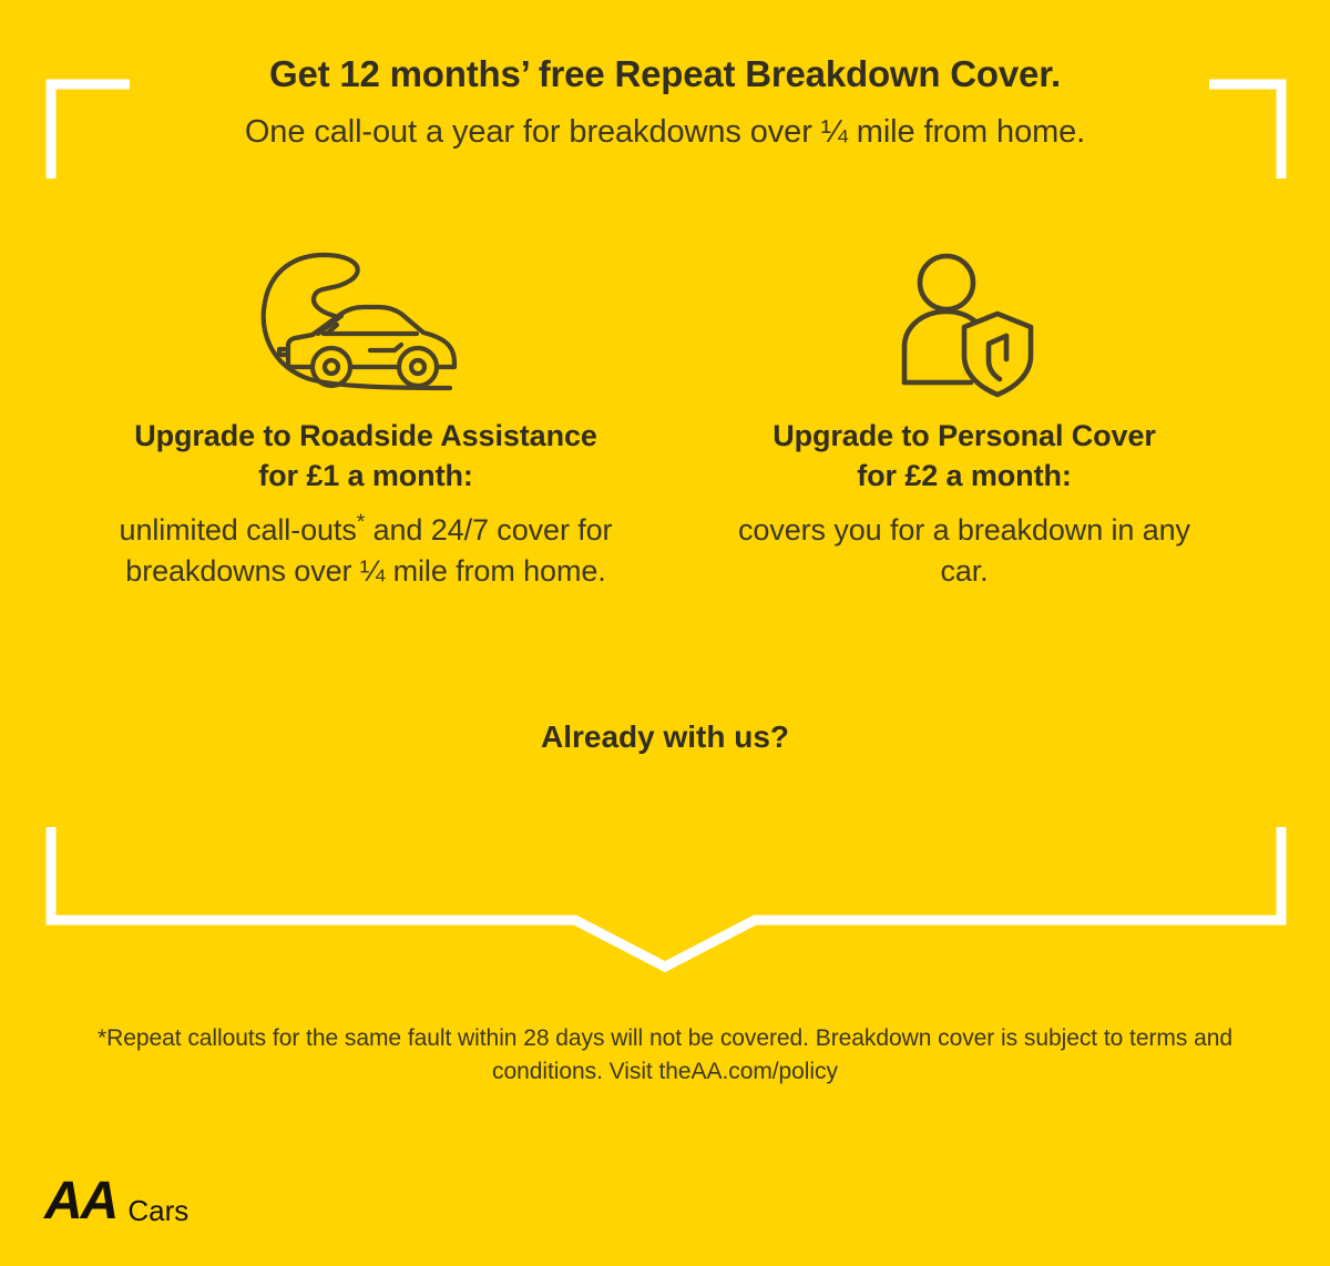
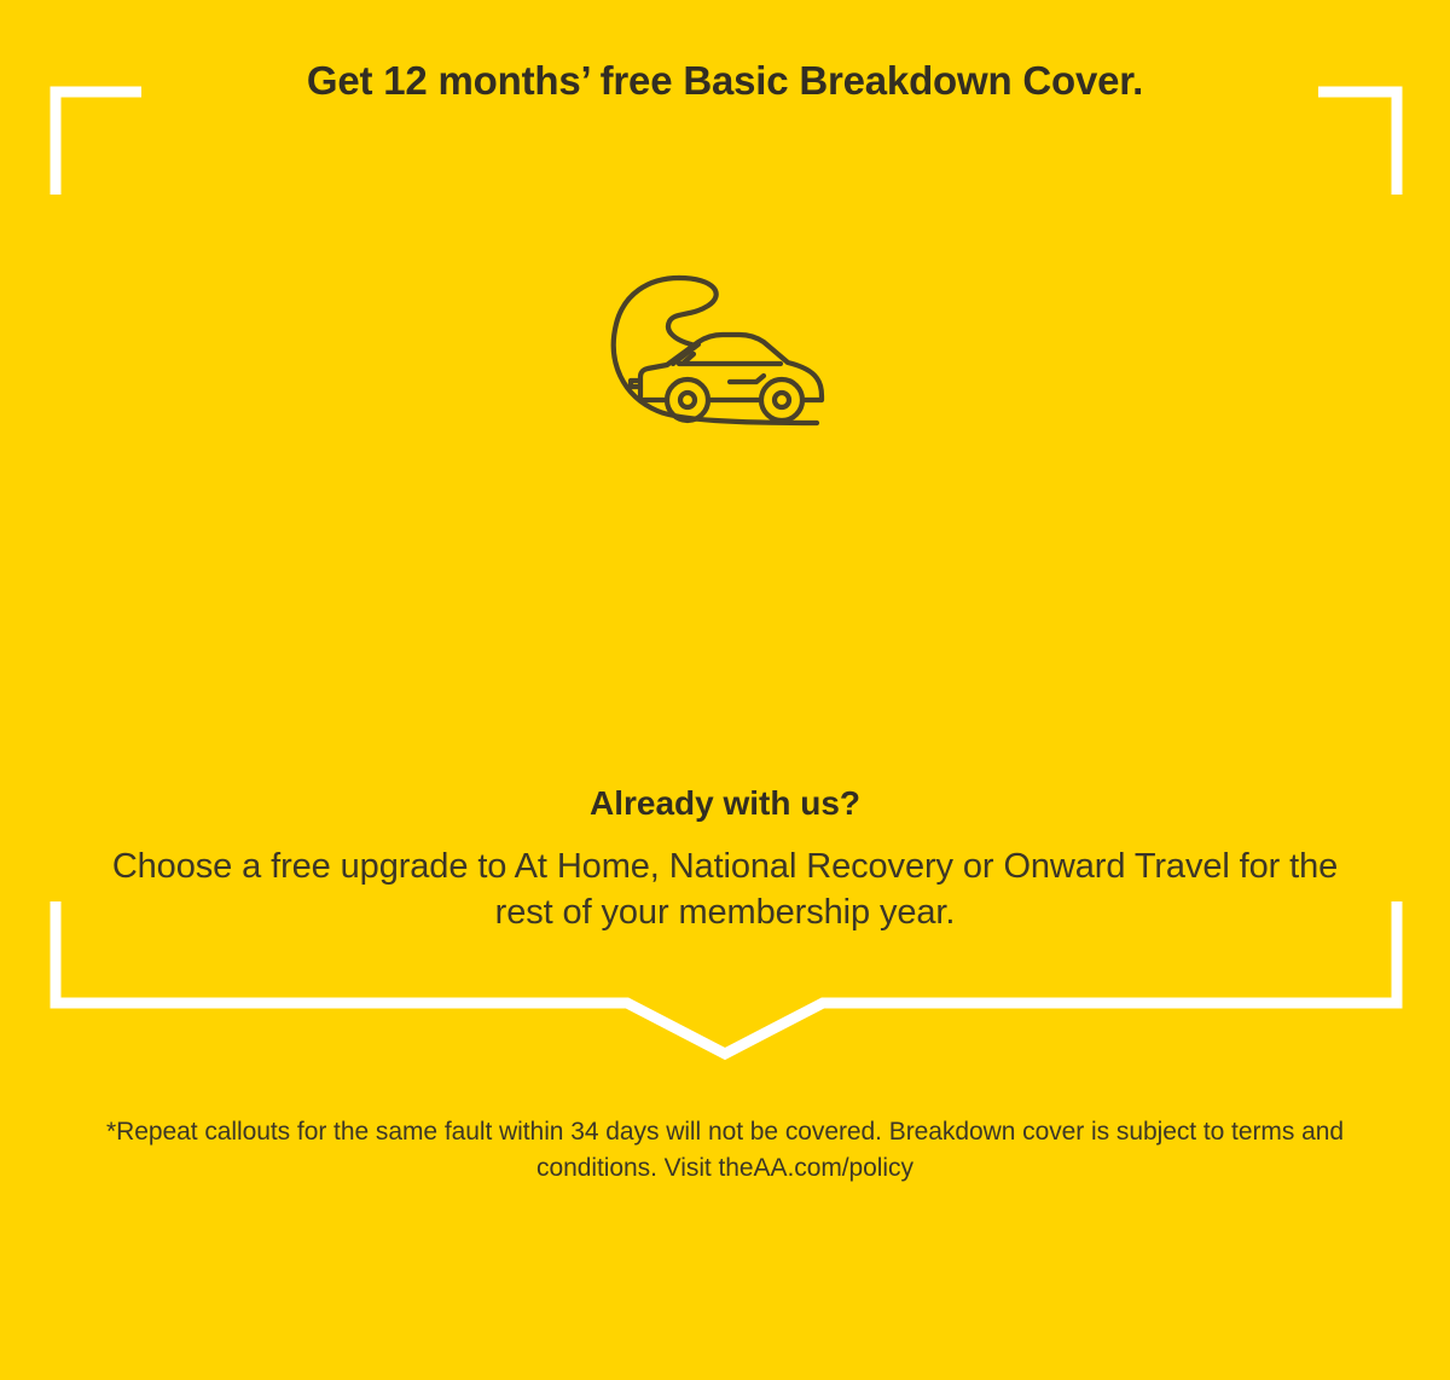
- Get 12 months’ free Repeat Breakdown Cover.
+ Get 12 months’ free Basic Breakdown Cover.
- One call-out a year for breakdowns over ¼ mile from home.
- Upgrade to Roadside Assistance for £1 a month:
- unlimited call-outs* and 24/7 cover for breakdowns over ¼ mile from home.
- Upgrade to Personal Cover for £2 a month:
- covers you for a breakdown in any car.
  Already with us?
+ Choose a free upgrade to At Home, National Recovery or Onward Travel for the rest of your membership year.
- *Repeat callouts for the same fault within 28 days will not be covered. Breakdown cover is subject to terms and conditions. Visit theAA.com/policy
+ *Repeat callouts for the same fault within 34 days will not be covered. Breakdown cover is subject to terms and conditions. Visit theAA.com/policy
- AA
- Cars
